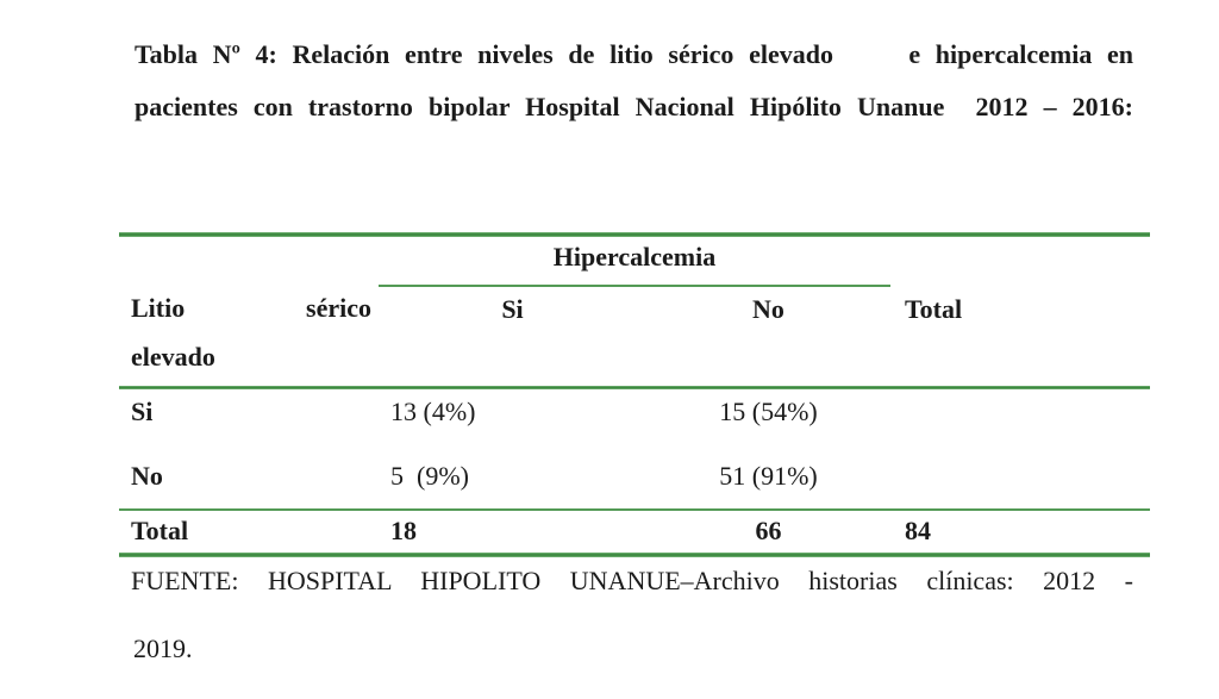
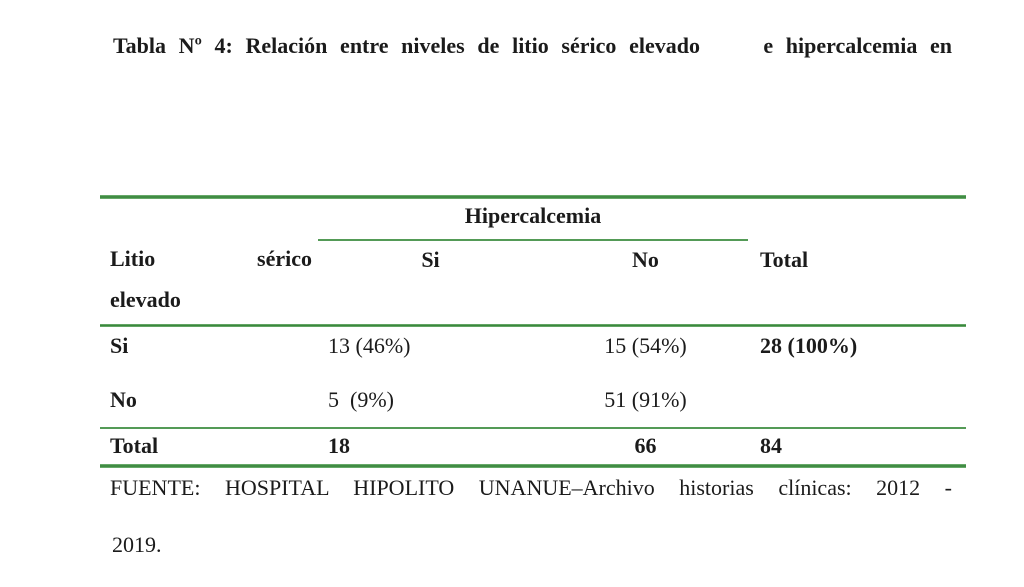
  Tabla Nº 4: Relación entre niveles de litio sérico elevado e hipercalcemia en
- pacientes con trastorno bipolar Hospital Nacional Hipólito Unanue 2012 – 2016:
  Hipercalcemia
  Litio
  sérico
  elevado
  Si
  No
  Total
  Si
- 13 (4%)
+ 13 (46%)
  15 (54%)
+ 28 (100%)
  No
  5 (9%)
  51 (91%)
  Total
  18
  66
  84
  FUENTE: HOSPITAL HIPOLITO UNANUE–Archivo historias clínicas: 2012 -
  2019.
